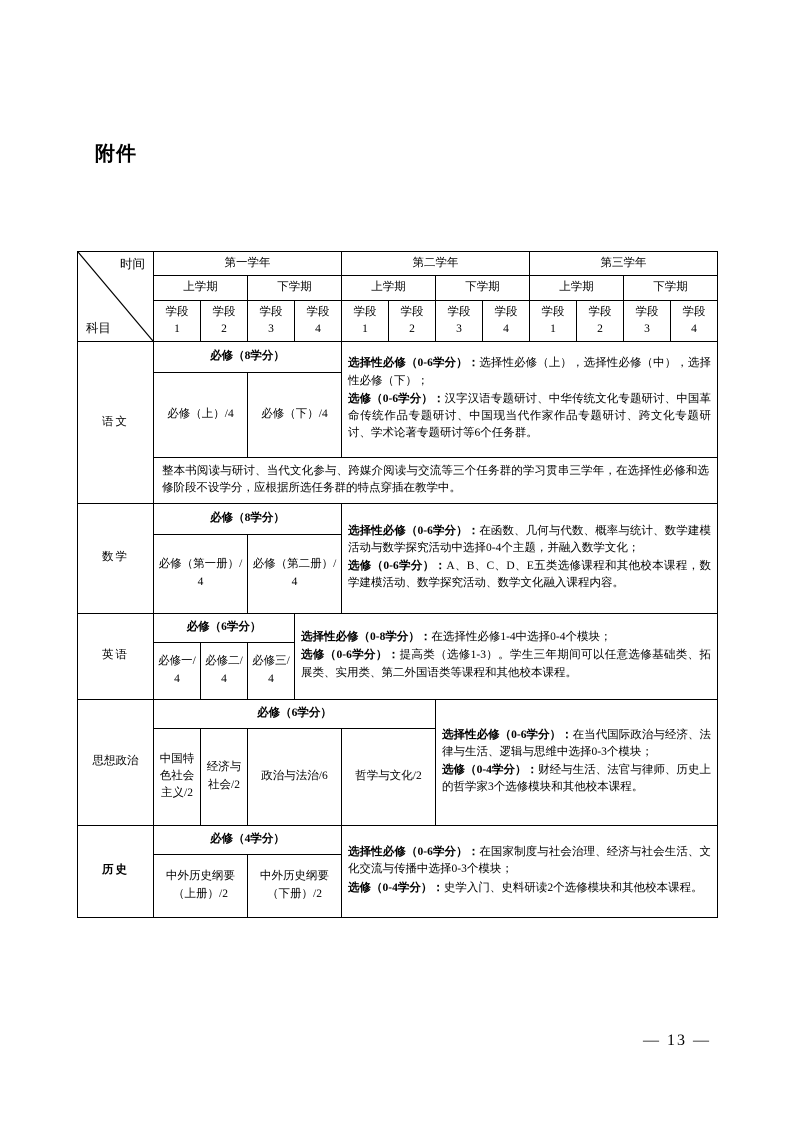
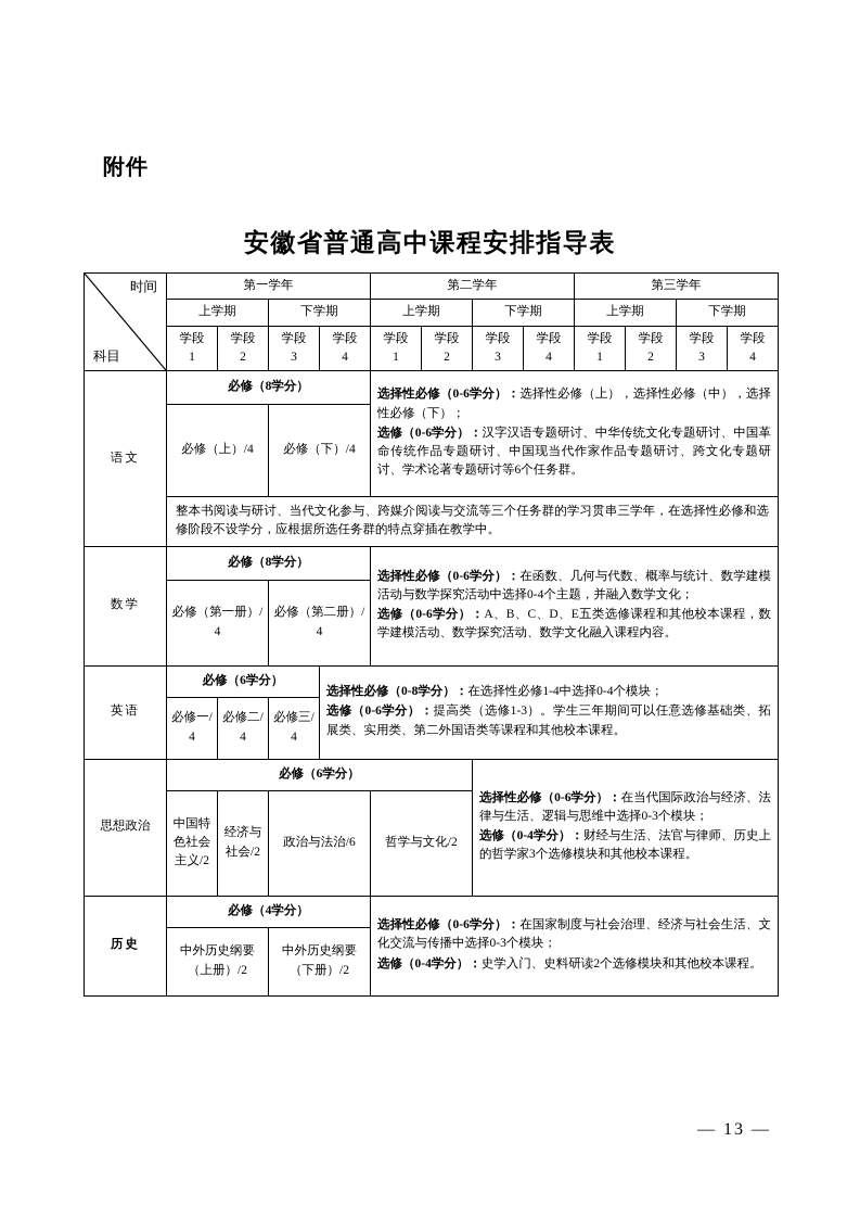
  附件
+ 安徽省普通高中课程安排指导表
  时间 科目	第一学年	第二学年	第三学年
  上学期	下学期	上学期	下学期	上学期	下学期
  学段 1	学段 2	学段 3	学段 4	学段 1	学段 2	学段 3	学段 4	学段 1	学段 2	学段 3	学段 4
  语文	必修（8学分）	选择性必修（0-6学分）：选择性必修（上），选择性必修（中），选择性必修（下）； 选修（0-6学分）：汉字汉语专题研讨、中华传统文化专题研讨、中国革命传统作品专题研讨、中国现当代作家作品专题研讨、跨文化专题研讨、学术论著专题研讨等6个任务群。
  必修（上）/4	必修（下）/4
  整本书阅读与研讨、当代文化参与、跨媒介阅读与交流等三个任务群的学习贯串三学年，在选择性必修和选修阶段不设学分，应根据所选任务群的特点穿插在教学中。
  数学	必修（8学分）	选择性必修（0-6学分）：在函数、几何与代数、概率与统计、数学建模活动与数学探究活动中选择0-4个主题，并融入数学文化； 选修（0-6学分）：A、B、C、D、E五类选修课程和其他校本课程，数学建模活动、数学探究活动、数学文化融入课程内容。
  必修（第一册）/4	必修（第二册）/4
  英语	必修（6学分）	选择性必修（0-8学分）：在选择性必修1-4中选择0-4个模块； 选修（0-6学分）：提高类（选修1-3）。学生三年期间可以任意选修基础类、拓展类、实用类、第二外国语类等课程和其他校本课程。
  必修一/4	必修二/4	必修三/4
  思想政治	必修（6学分）	选择性必修（0-6学分）：在当代国际政治与经济、法律与生活、逻辑与思维中选择0-3个模块； 选修（0-4学分）：财经与生活、法官与律师、历史上的哲学家3个选修模块和其他校本课程。
  中国特色社会主义/2	经济与社会/2	政治与法治/6	哲学与文化/2
  历史	必修（4学分）	选择性必修（0-6学分）：在国家制度与社会治理、经济与社会生活、文化交流与传播中选择0-3个模块； 选修（0-4学分）：史学入门、史料研读2个选修模块和其他校本课程。
  中外历史纲要（上册）/2	中外历史纲要（下册）/2
  — 13 —
